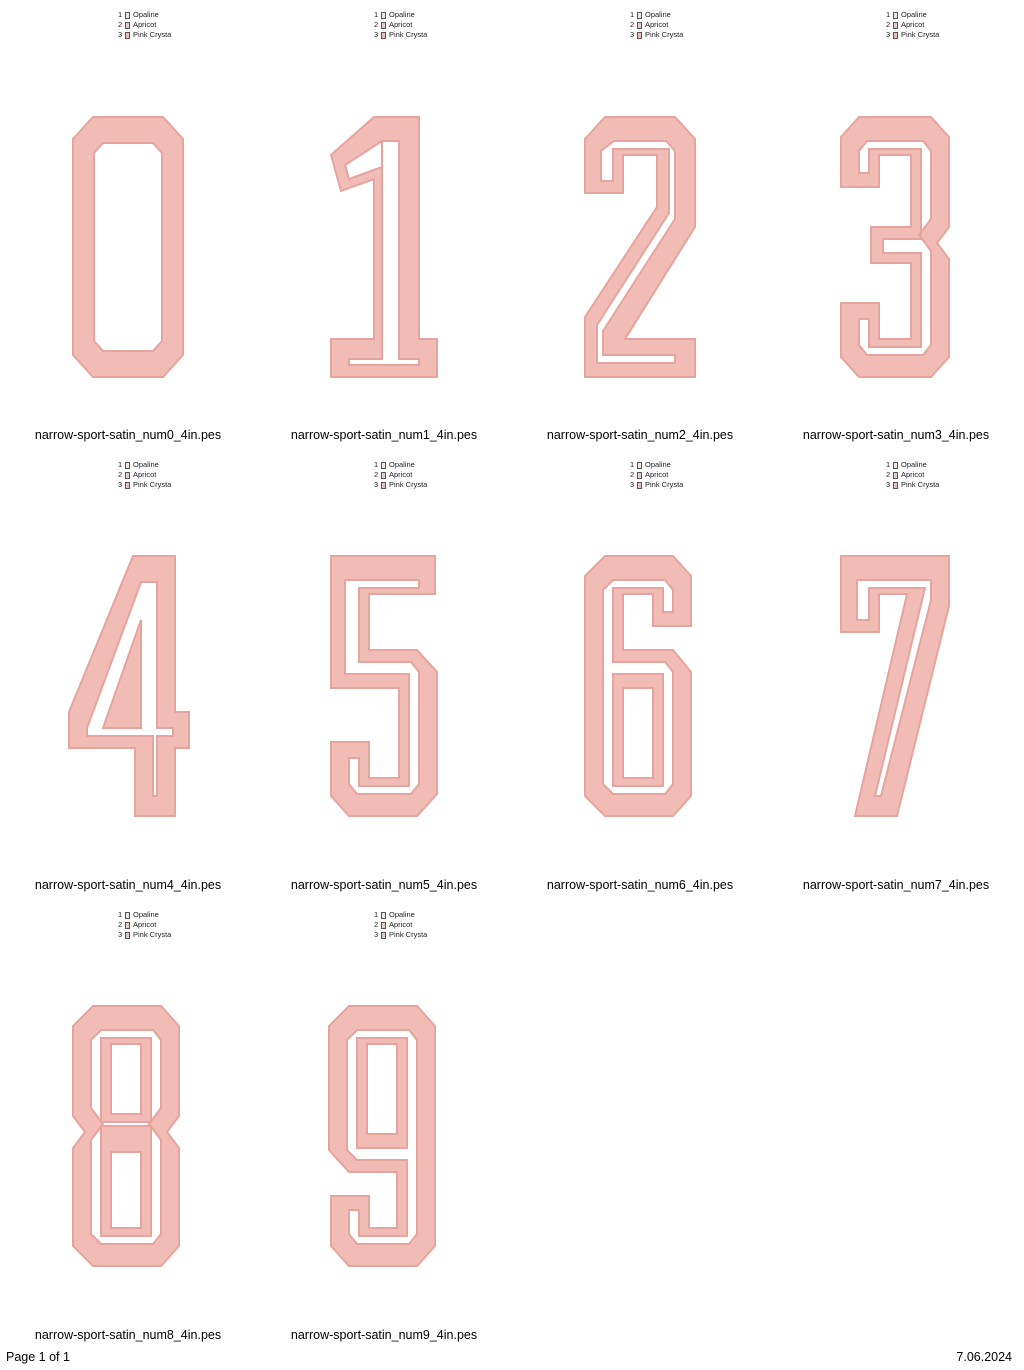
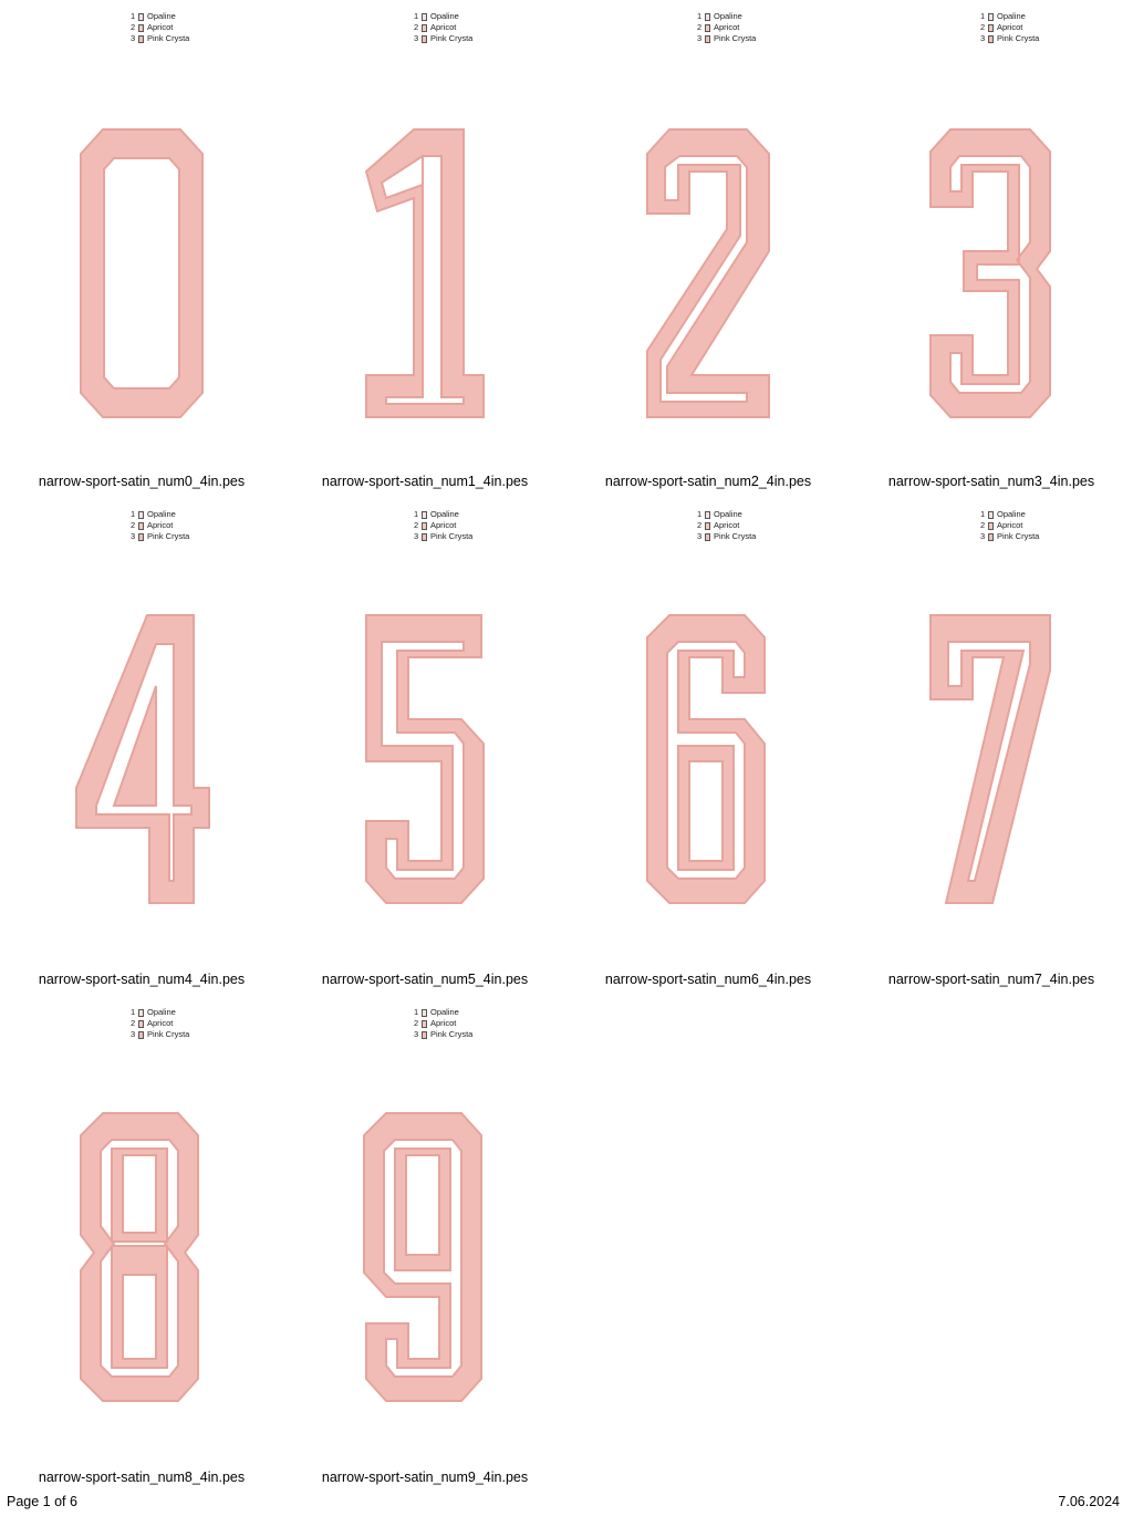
  1
  Opaline
  2
  Apricot
  3
  Pink Crysta
  narrow-sport-satin_num0_4in.pes
  1
  Opaline
  2
  Apricot
  3
  Pink Crysta
  narrow-sport-satin_num1_4in.pes
  1
  Opaline
  2
  Apricot
  3
  Pink Crysta
  narrow-sport-satin_num2_4in.pes
  1
  Opaline
  2
  Apricot
  3
  Pink Crysta
  narrow-sport-satin_num3_4in.pes
  1
  Opaline
  2
  Apricot
  3
  Pink Crysta
  narrow-sport-satin_num4_4in.pes
  1
  Opaline
  2
  Apricot
  3
  Pink Crysta
  narrow-sport-satin_num5_4in.pes
  1
  Opaline
  2
  Apricot
  3
  Pink Crysta
  narrow-sport-satin_num6_4in.pes
  1
  Opaline
  2
  Apricot
  3
  Pink Crysta
  narrow-sport-satin_num7_4in.pes
  1
  Opaline
  2
  Apricot
  3
  Pink Crysta
  narrow-sport-satin_num8_4in.pes
  1
  Opaline
  2
  Apricot
  3
  Pink Crysta
  narrow-sport-satin_num9_4in.pes
- Page 1 of 1
+ Page 1 of 6
  7.06.2024
